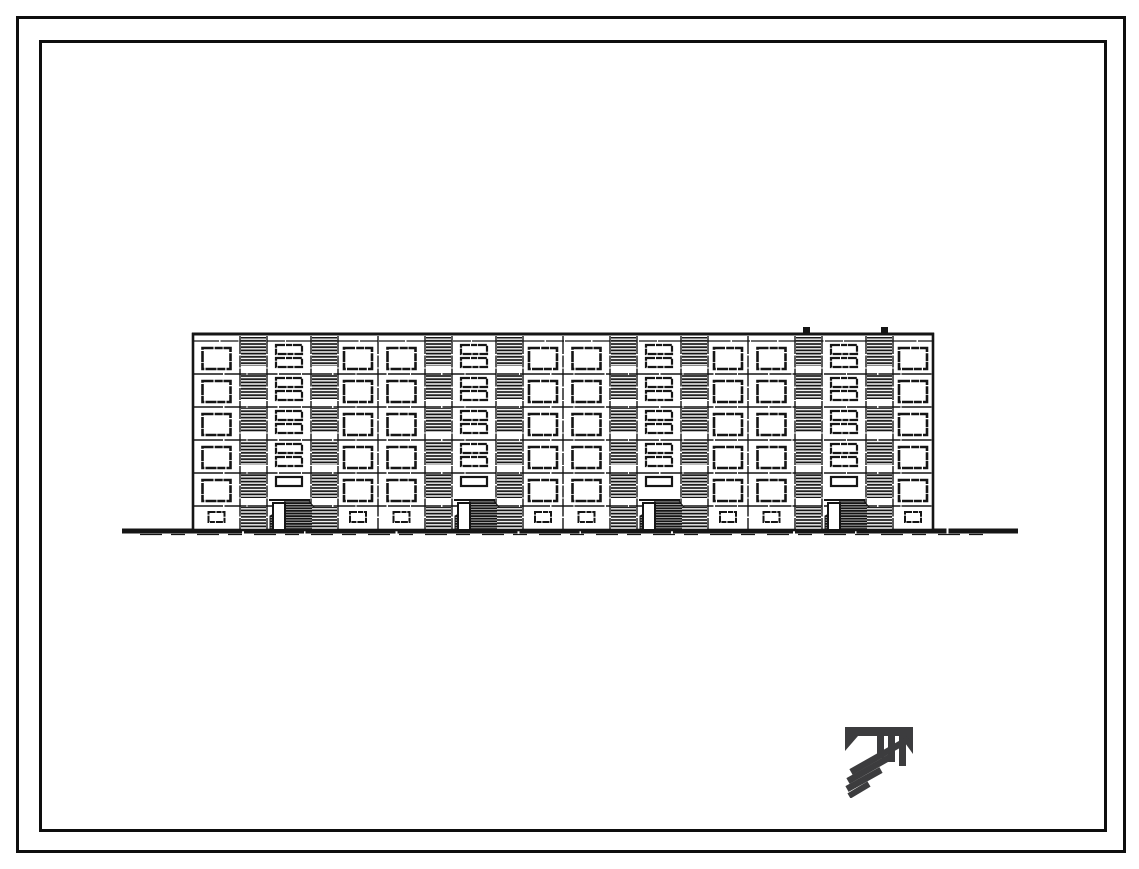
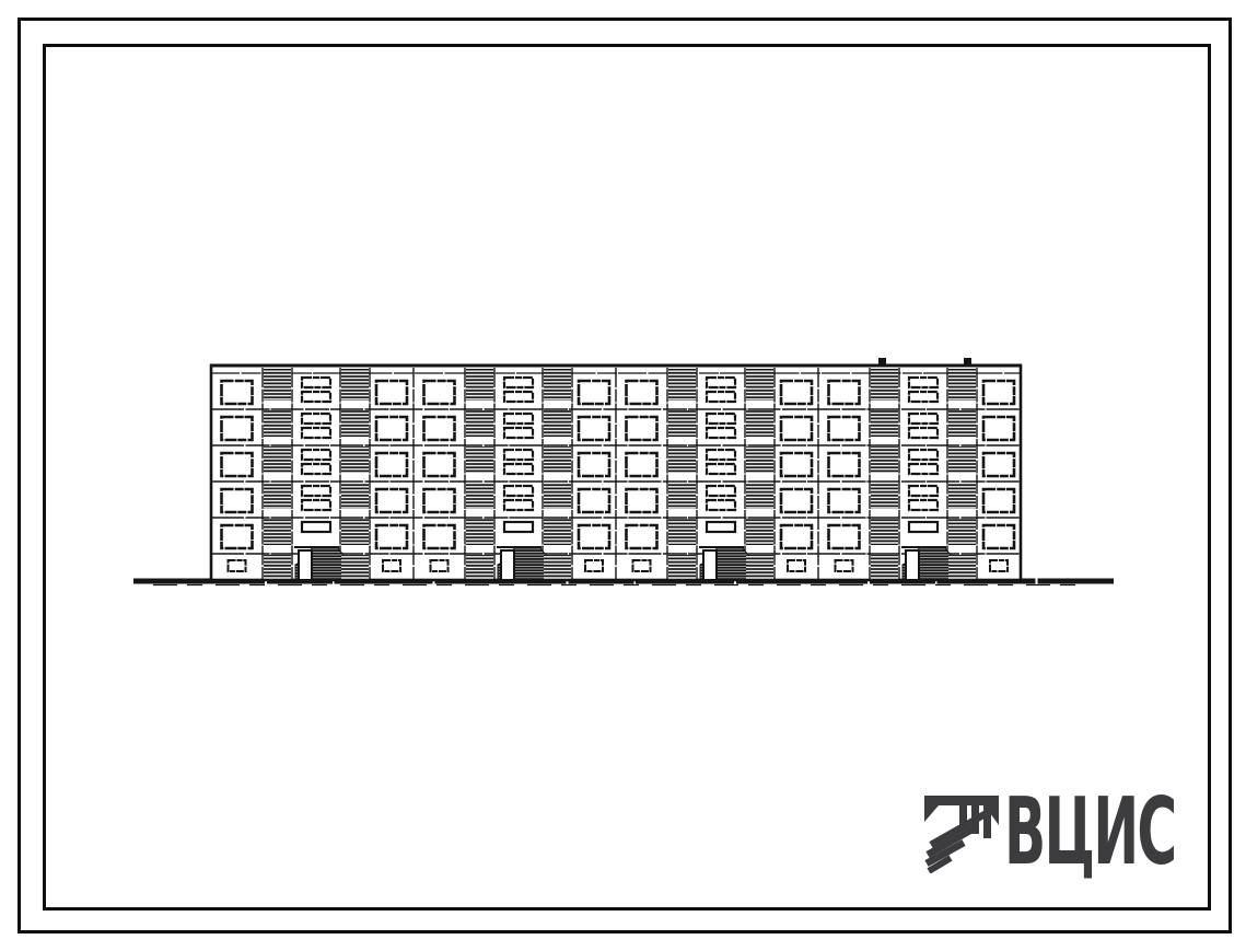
+ ВЦИС
